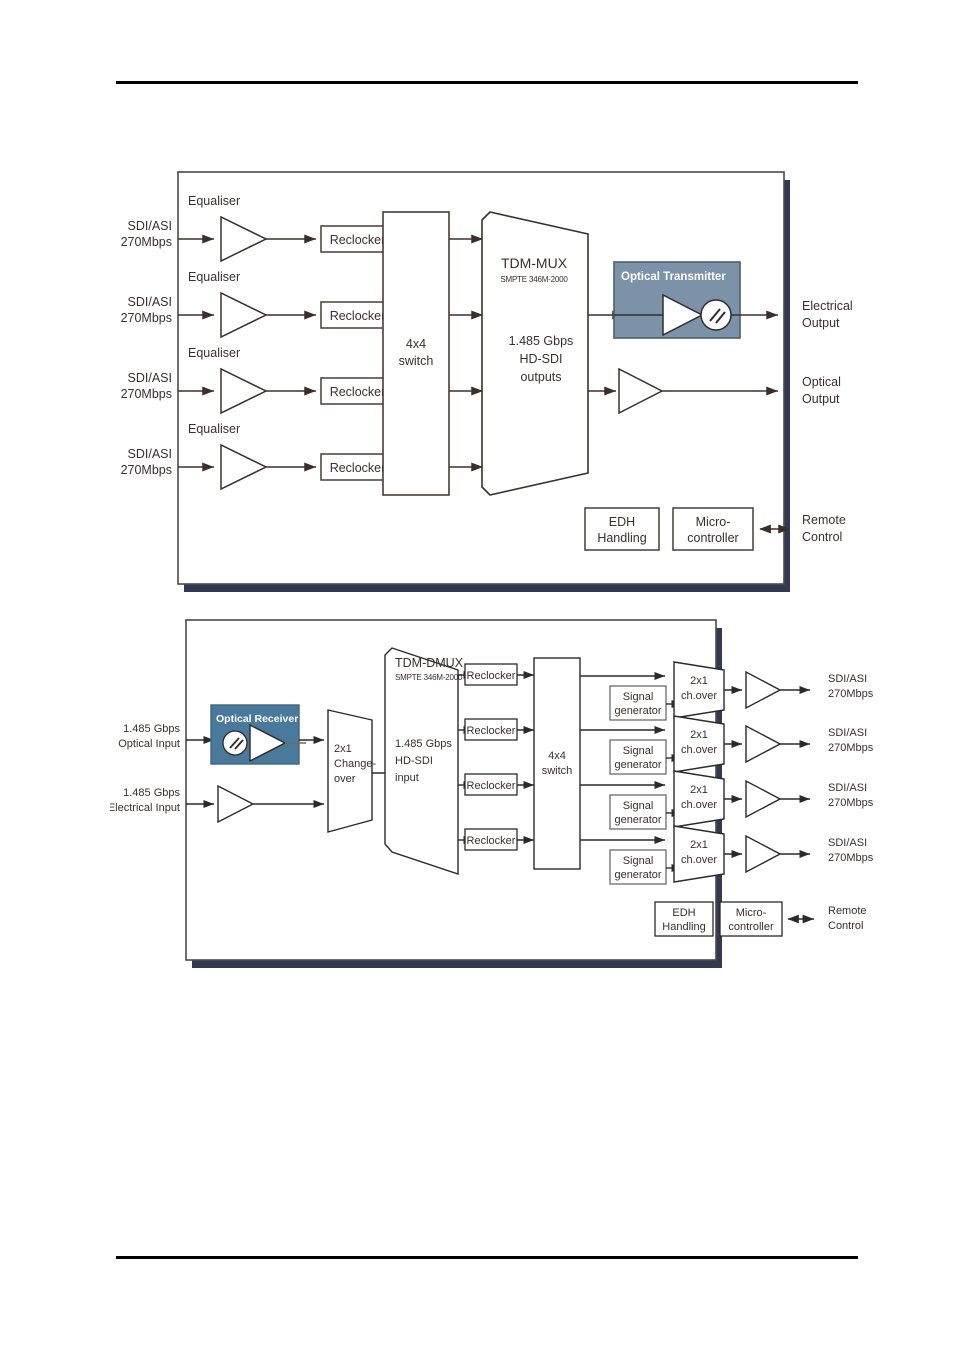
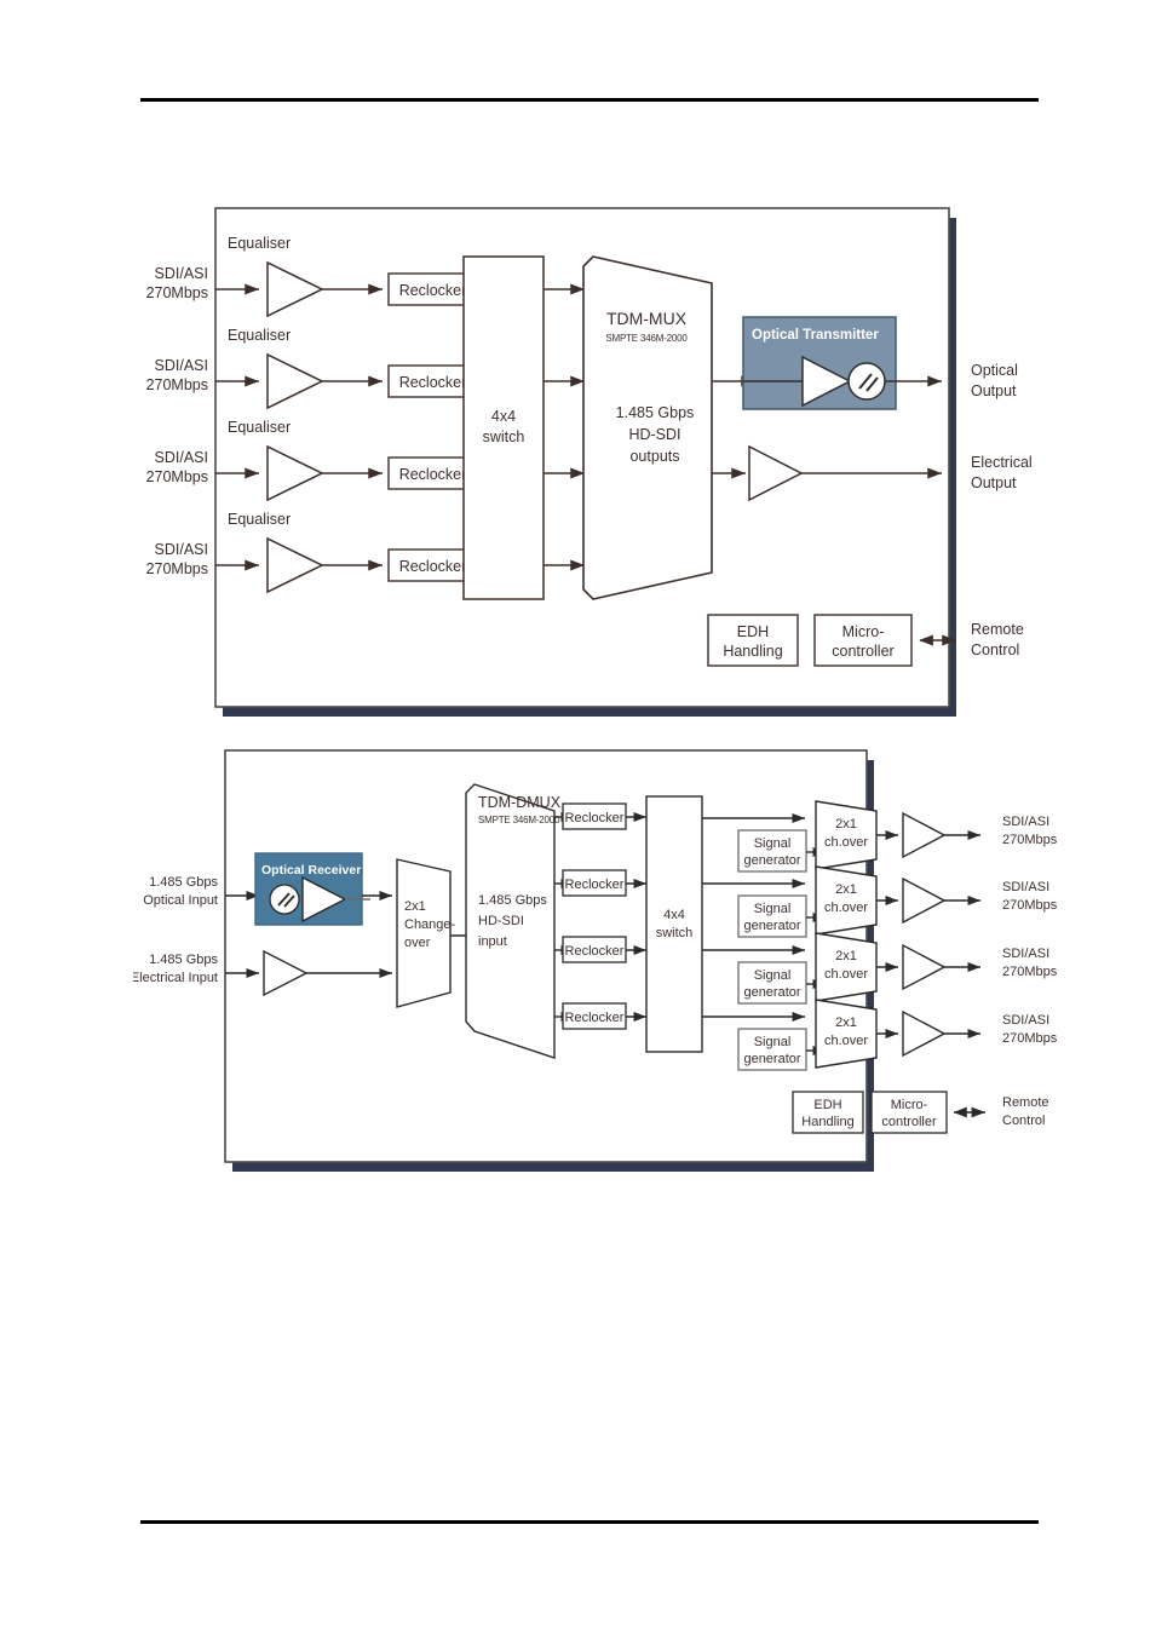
  SDI/ASI
  270Mbps
  Equaliser
  Reclocke
  SDI/ASI
  270Mbps
  Equaliser
  Reclocke
  SDI/ASI
  270Mbps
  Equaliser
  Reclocke
  SDI/ASI
  270Mbps
  Equaliser
  Reclocke
  4x4
  switch
  TDM-MUX
  SMPTE 346M-2000
  1.485 Gbps
  HD-SDI
  outputs
  Optical Transmitter
- Electrical
+ Optical
  Output
- Optical
+ Electrical
  Output
  EDH
  Handling
  Micro-
  controller
  Remote
  Control
  1.485 Gbps
  Optical Input
  Optical Receiver
  1.485 Gbps
  Electrical Input
  2x1
  Change-
  over
  TDM-DMUX
  SMPTE 346M-2000
  1.485 Gbps
  HD-SDI
  input
  Reclocker
  Reclocker
  Reclocker
  Reclocker
  4x4
  switch
  Signal
  generator
  2x1
  ch.over
  SDI/ASI
  270Mbps
  Signal
  generator
  2x1
  ch.over
  SDI/ASI
  270Mbps
  Signal
  generator
  2x1
  ch.over
  SDI/ASI
  270Mbps
  Signal
  generator
  2x1
  ch.over
  SDI/ASI
  270Mbps
  EDH
  Handling
  Micro-
  controller
  Remote
  Control
